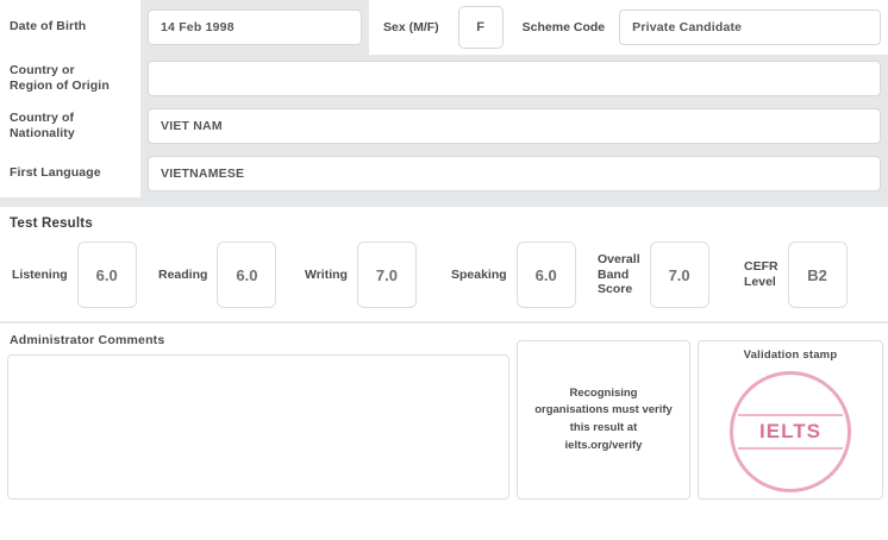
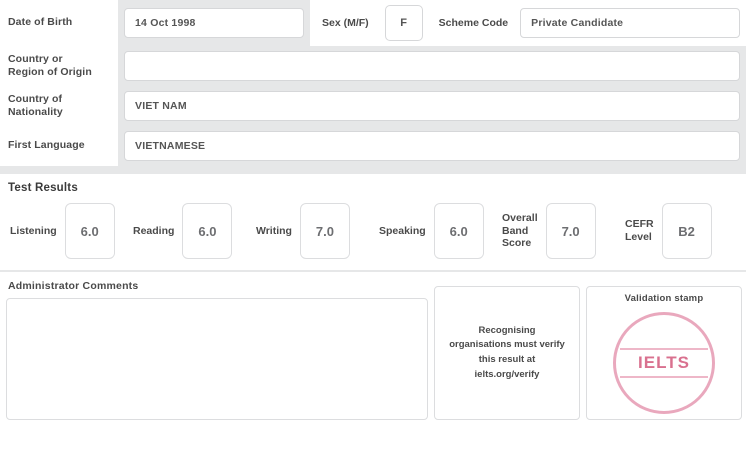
  Date of Birth
- 14 Feb 1998
+ 14 Oct 1998
  Sex (M/F)
  F
  Scheme Code
  Private Candidate
  Country or
  Region of Origin
  Country of
  Nationality
  VIET NAM
  First Language
  VIETNAMESE
  Test Results
  Listening
  6.0
  Reading
  6.0
  Writing
  7.0
  Speaking
  6.0
  Overall
  Band
  Score
  7.0
  CEFR
  Level
  B2
  Administrator Comments
  Recognising organisations must verify this result at ielts.org/verify
  Validation stamp
  IELTS
